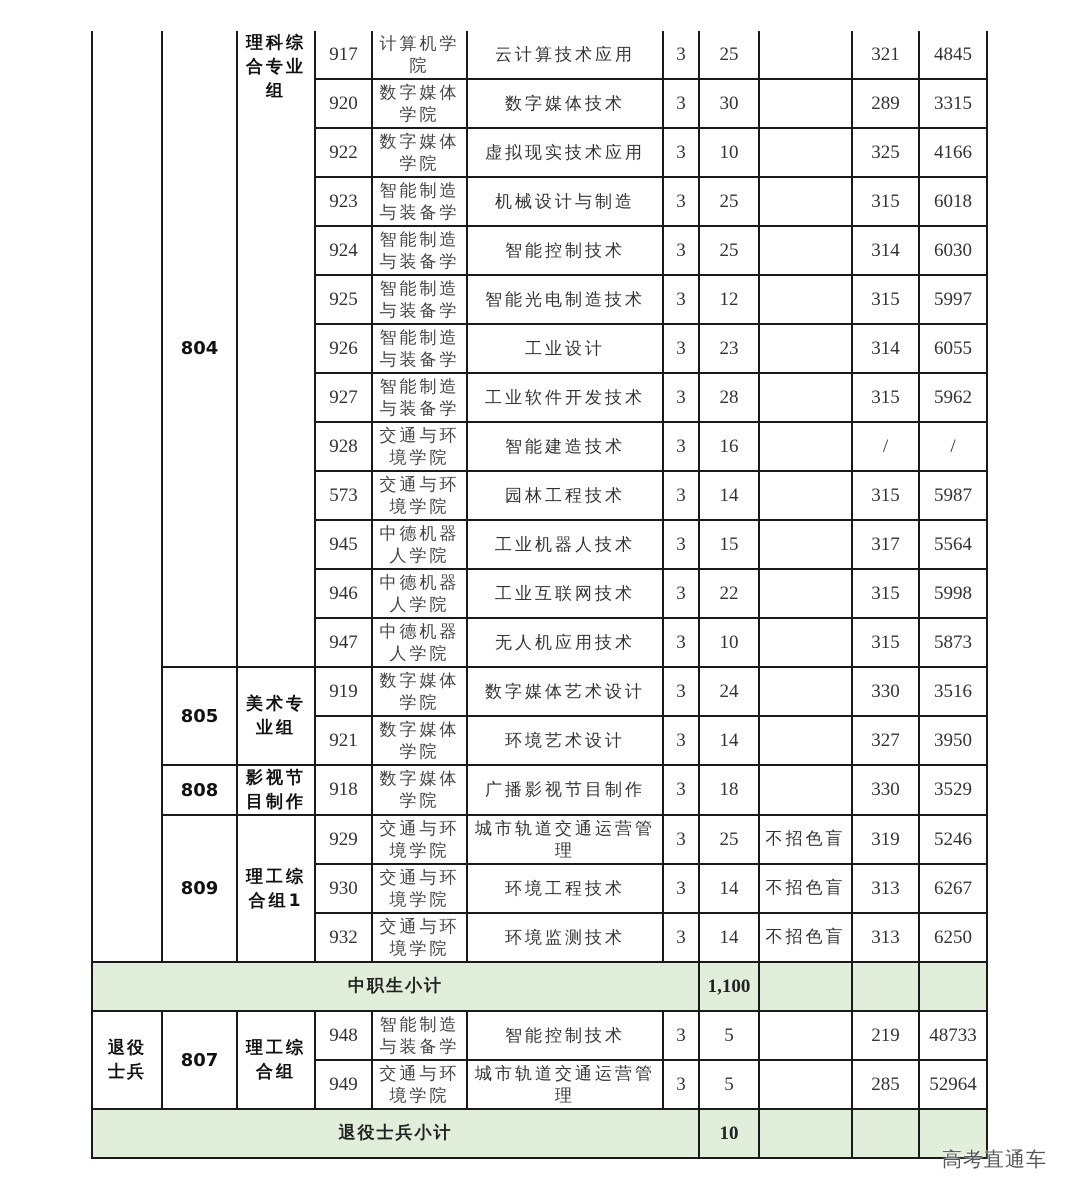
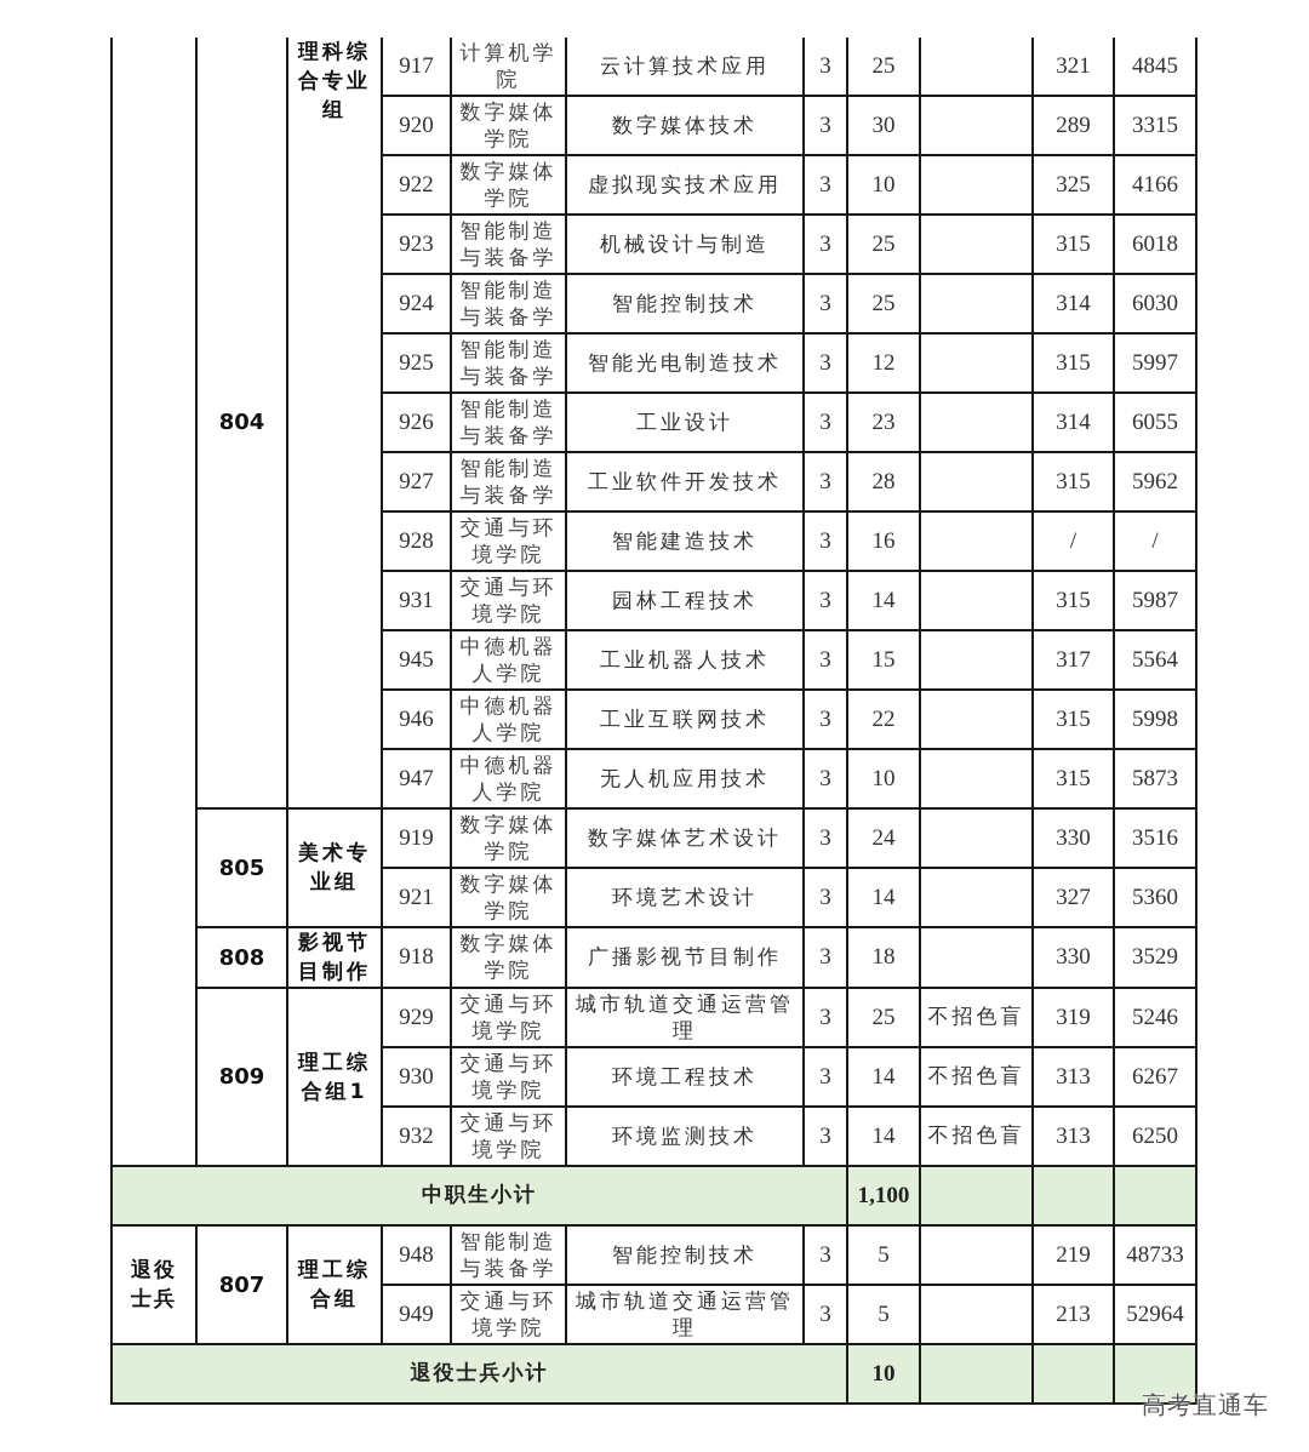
  	804	理科综合专业组	917	计算机学院	云计算技术应用	3	25		321	4845
  920	数字媒体学院	数字媒体技术	3	30		289	3315
  922	数字媒体学院	虚拟现实技术应用	3	10		325	4166
  923	智能制造与装备学	机械设计与制造	3	25		315	6018
  924	智能制造与装备学	智能控制技术	3	25		314	6030
  925	智能制造与装备学	智能光电制造技术	3	12		315	5997
  926	智能制造与装备学	工业设计	3	23		314	6055
  927	智能制造与装备学	工业软件开发技术	3	28		315	5962
  928	交通与环境学院	智能建造技术	3	16		/	/
- 573	交通与环境学院	园林工程技术	3	14		315	5987
+ 931	交通与环境学院	园林工程技术	3	14		315	5987
  945	中德机器人学院	工业机器人技术	3	15		317	5564
  946	中德机器人学院	工业互联网技术	3	22		315	5998
  947	中德机器人学院	无人机应用技术	3	10		315	5873
  805	美术专业组	919	数字媒体学院	数字媒体艺术设计	3	24		330	3516
- 921	数字媒体学院	环境艺术设计	3	14		327	3950
+ 921	数字媒体学院	环境艺术设计	3	14		327	5360
  808	影视节目制作	918	数字媒体学院	广播影视节目制作	3	18		330	3529
  809	理工综合组1	929	交通与环境学院	城市轨道交通运营管理	3	25	不招色盲	319	5246
  930	交通与环境学院	环境工程技术	3	14	不招色盲	313	6267
  932	交通与环境学院	环境监测技术	3	14	不招色盲	313	6250
  中职生小计	1,100
  退役士兵	807	理工综合组	948	智能制造与装备学	智能控制技术	3	5		219	48733
- 949	交通与环境学院	城市轨道交通运营管理	3	5		285	52964
+ 949	交通与环境学院	城市轨道交通运营管理	3	5		213	52964
  退役士兵小计	10
  高考直通车
